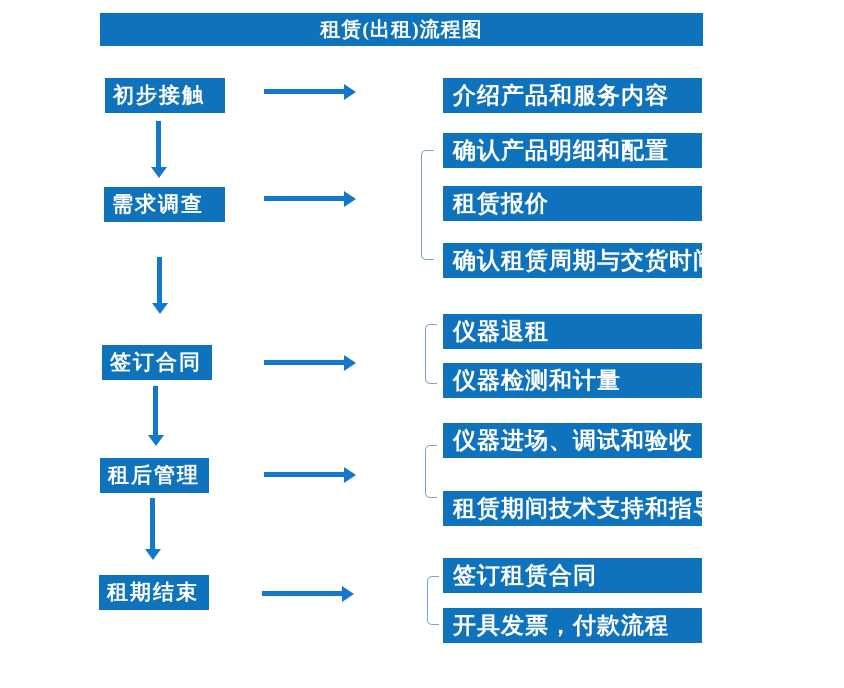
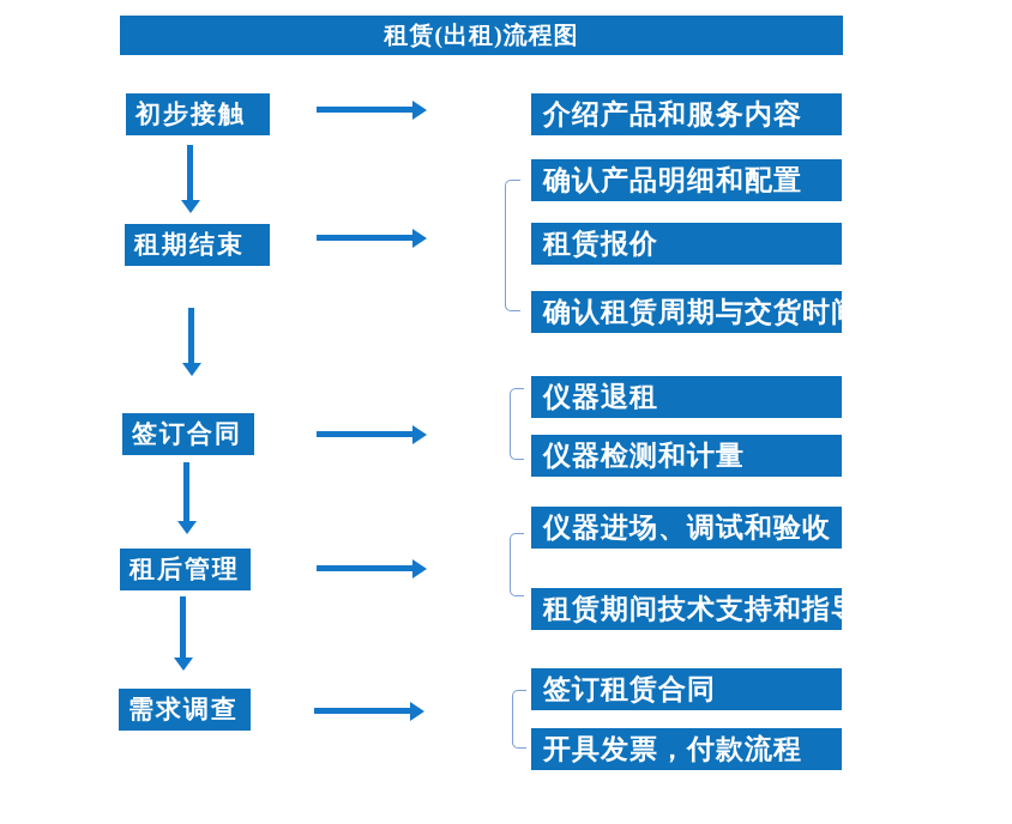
  租赁(出租)流程图
  初步接触
- 需求调查
+ 租期结束
  签订合同
  租后管理
- 租期结束
+ 需求调查
  介绍产品和服务内容
  确认产品明细和配置
  租赁报价
  确认租赁周期与交货时间
  仪器退租
  仪器检测和计量
  仪器进场、调试和验收
  租赁期间技术支持和指导
  签订租赁合同
  开具发票，付款流程
